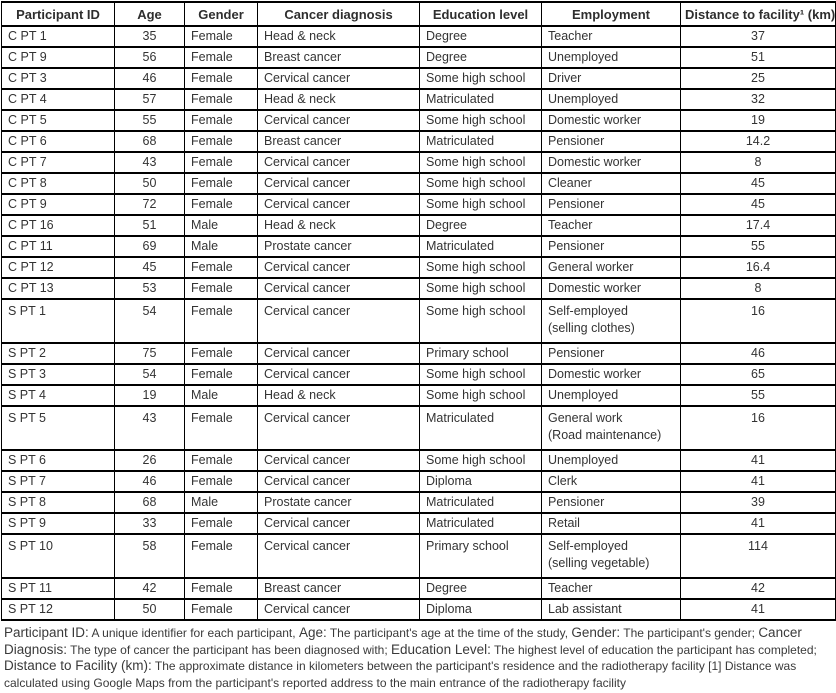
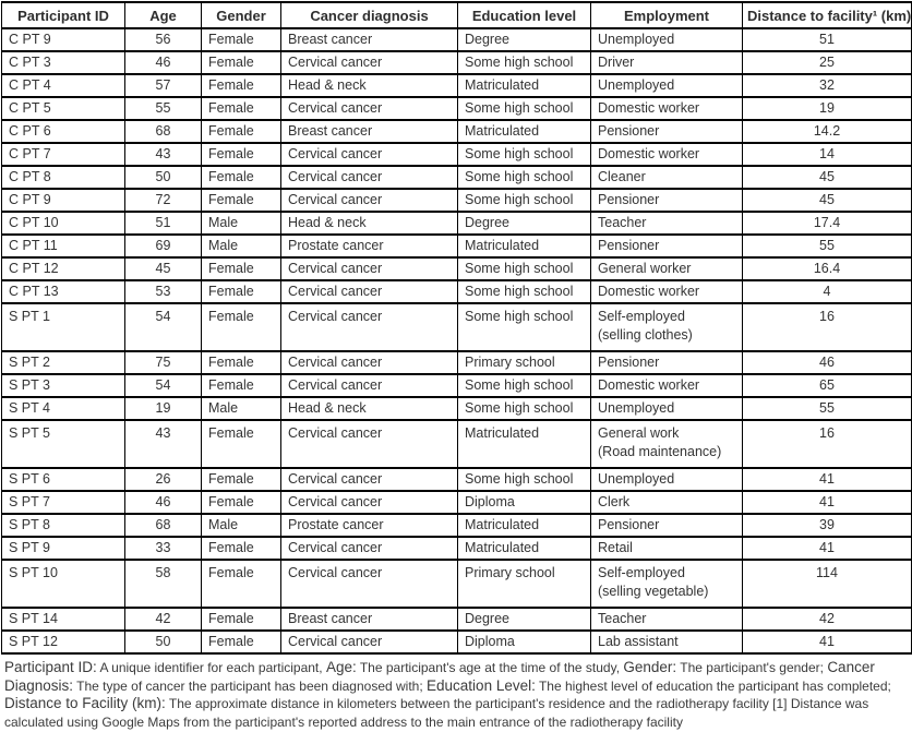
  Participant ID	Age	Gender	Cancer diagnosis	Education level	Employment	Distance to facility¹ (km)
- C PT 1	35	Female	Head & neck	Degree	Teacher	37
  C PT 9	56	Female	Breast cancer	Degree	Unemployed	51
  C PT 3	46	Female	Cervical cancer	Some high school	Driver	25
  C PT 4	57	Female	Head & neck	Matriculated	Unemployed	32
  C PT 5	55	Female	Cervical cancer	Some high school	Domestic worker	19
  C PT 6	68	Female	Breast cancer	Matriculated	Pensioner	14.2
- C PT 7	43	Female	Cervical cancer	Some high school	Domestic worker	8
+ C PT 7	43	Female	Cervical cancer	Some high school	Domestic worker	14
  C PT 8	50	Female	Cervical cancer	Some high school	Cleaner	45
  C PT 9	72	Female	Cervical cancer	Some high school	Pensioner	45
- C PT 16	51	Male	Head & neck	Degree	Teacher	17.4
+ C PT 10	51	Male	Head & neck	Degree	Teacher	17.4
  C PT 11	69	Male	Prostate cancer	Matriculated	Pensioner	55
  C PT 12	45	Female	Cervical cancer	Some high school	General worker	16.4
- C PT 13	53	Female	Cervical cancer	Some high school	Domestic worker	8
+ C PT 13	53	Female	Cervical cancer	Some high school	Domestic worker	4
  S PT 1	54	Female	Cervical cancer	Some high school	Self-employed(selling clothes)	16
  S PT 2	75	Female	Cervical cancer	Primary school	Pensioner	46
  S PT 3	54	Female	Cervical cancer	Some high school	Domestic worker	65
  S PT 4	19	Male	Head & neck	Some high school	Unemployed	55
  S PT 5	43	Female	Cervical cancer	Matriculated	General work(Road maintenance)	16
  S PT 6	26	Female	Cervical cancer	Some high school	Unemployed	41
  S PT 7	46	Female	Cervical cancer	Diploma	Clerk	41
  S PT 8	68	Male	Prostate cancer	Matriculated	Pensioner	39
  S PT 9	33	Female	Cervical cancer	Matriculated	Retail	41
  S PT 10	58	Female	Cervical cancer	Primary school	Self-employed(selling vegetable)	114
- S PT 11	42	Female	Breast cancer	Degree	Teacher	42
+ S PT 14	42	Female	Breast cancer	Degree	Teacher	42
  S PT 12	50	Female	Cervical cancer	Diploma	Lab assistant	41
  Participant ID: A unique identifier for each participant, Age: The participant's age at the time of the study, Gender: The participant's gender; Cancer Diagnosis: The type of cancer the participant has been diagnosed with; Education Level: The highest level of education the participant has completed; Distance to Facility (km): The approximate distance in kilometers between the participant's residence and the radiotherapy facility [1] Distance was calculated using Google Maps from the participant's reported address to the main entrance of the radiotherapy facility
